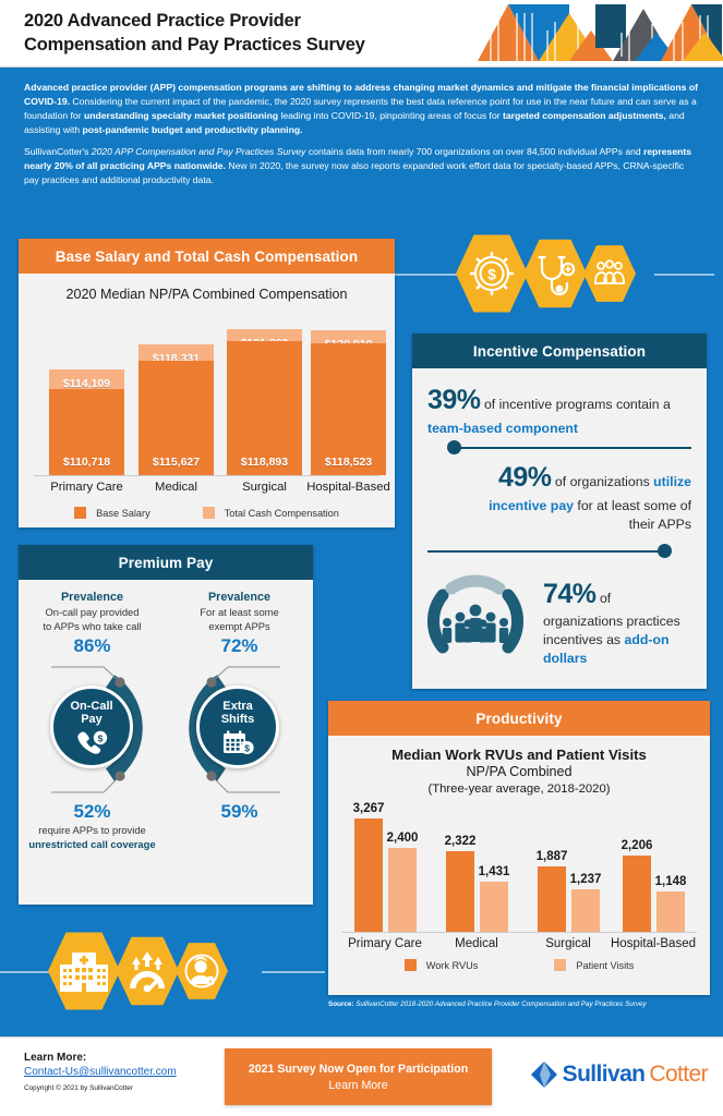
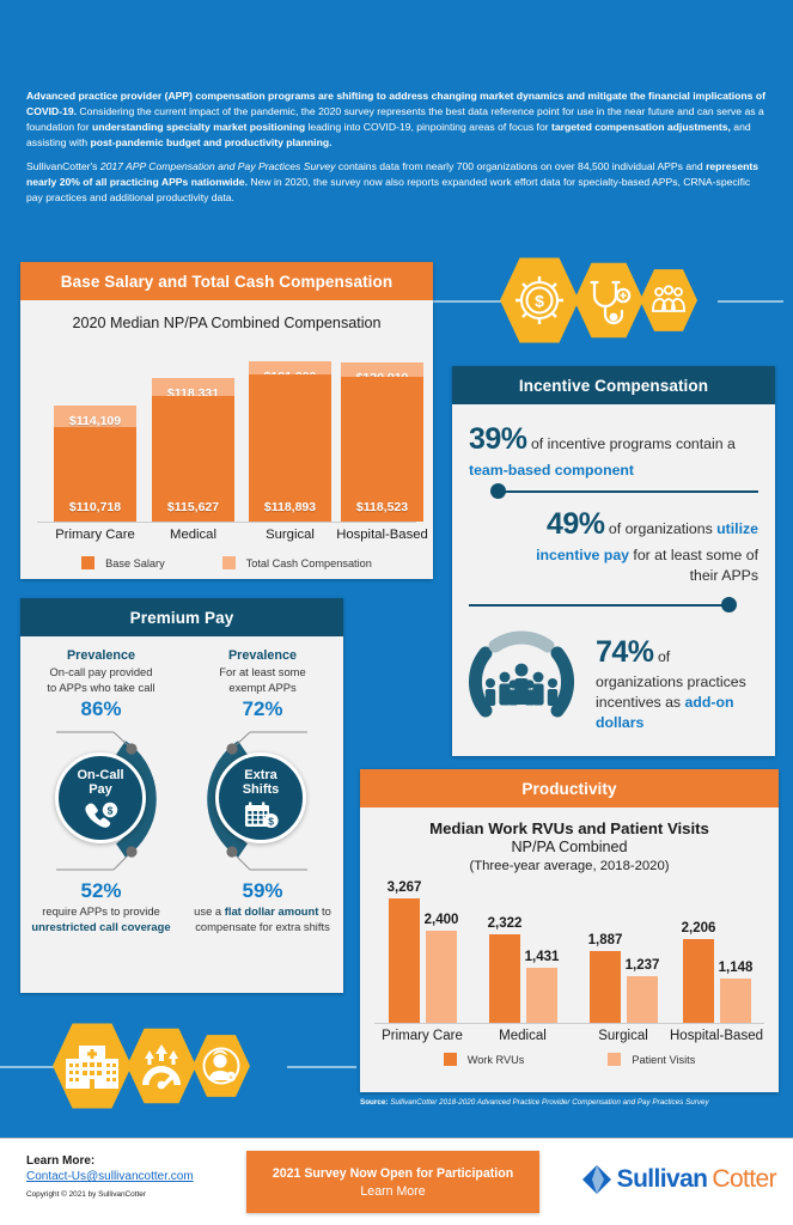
- 2020 Advanced Practice Provider
- Compensation and Pay Practices Survey
  Advanced practice provider (APP) compensation programs are shifting to address changing market dynamics and mitigate the financial implications of COVID-19. Considering the current impact of the pandemic, the 2020 survey represents the best data reference point for use in the near future and can serve as a foundation for understanding specialty market positioning leading into COVID-19, pinpointing areas of focus for targeted compensation adjustments, and assisting with post-pandemic budget and productivity planning.
- SullivanCotter's 2020 APP Compensation and Pay Practices Survey contains data from nearly 700 organizations on over 84,500 individual APPs and represents nearly 20% of all practicing APPs nationwide. New in 2020, the survey now also reports expanded work effort data for specialty-based APPs, CRNA-specific pay practices and additional productivity data.
+ SullivanCotter's 2017 APP Compensation and Pay Practices Survey contains data from nearly 700 organizations on over 84,500 individual APPs and represents nearly 20% of all practicing APPs nationwide. New in 2020, the survey now also reports expanded work effort data for specialty-based APPs, CRNA-specific pay practices and additional productivity data.
  $
  Base Salary and Total Cash Compensation
  2020 Median NP/PA Combined Compensation
  $114,109
  $110,718
  $118,331
  $115,627
  $118,893
  $118,523
  Primary Care
  Medical
  Surgical
  Hospital-Based
  Base Salary
  Total Cash Compensation
  Incentive Compensation
  39% of incentive programs contain a team-based component
  49% of organizations utilize incentive pay for at least some of their APPs
  74% of organizations practices incentives as add-on dollars
  Premium Pay
  Prevalence
  On-call pay provided
  to APPs who take call
  86%
  Prevalence
  For at least some
  exempt APPs
  72%
  On-Call
  Pay
  $
  Extra
  Shifts
  $
  52%
  require APPs to provide unrestricted call coverage
  59%
+ use a flat dollar amount to compensate for extra shifts
  Productivity
  Median Work RVUs and Patient Visits
  NP/PA Combined
  (Three-year average, 2018-2020)
  3,267
  2,400
  2,322
  1,431
  1,887
  1,237
  2,206
  1,148
  Primary Care
  Medical
  Surgical
  Hospital-Based
  Work RVUs
  Patient Visits
  Learn More:
  Contact-Us@sullivancotter.com
  2021 Survey Now Open for Participation
  Learn More
  Sullivan
  Cotter
